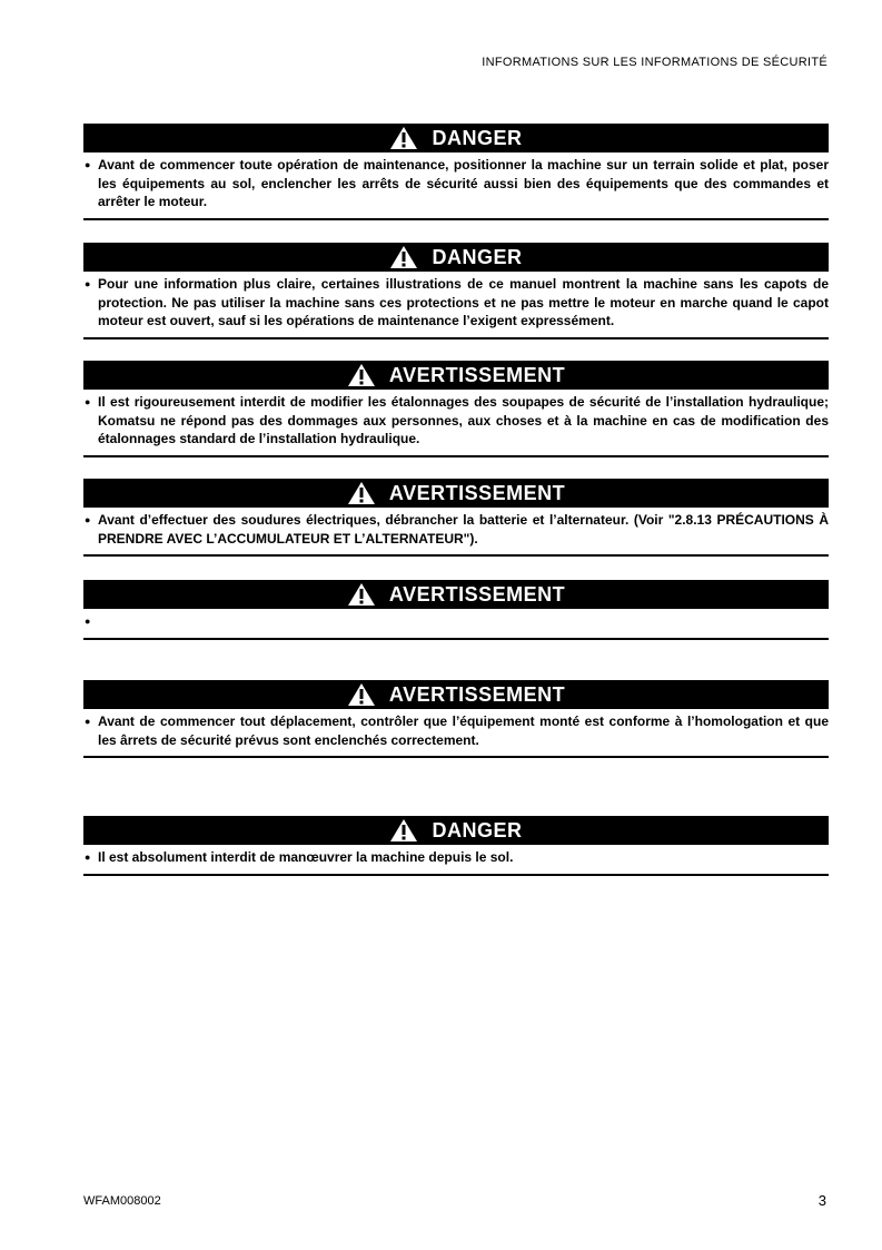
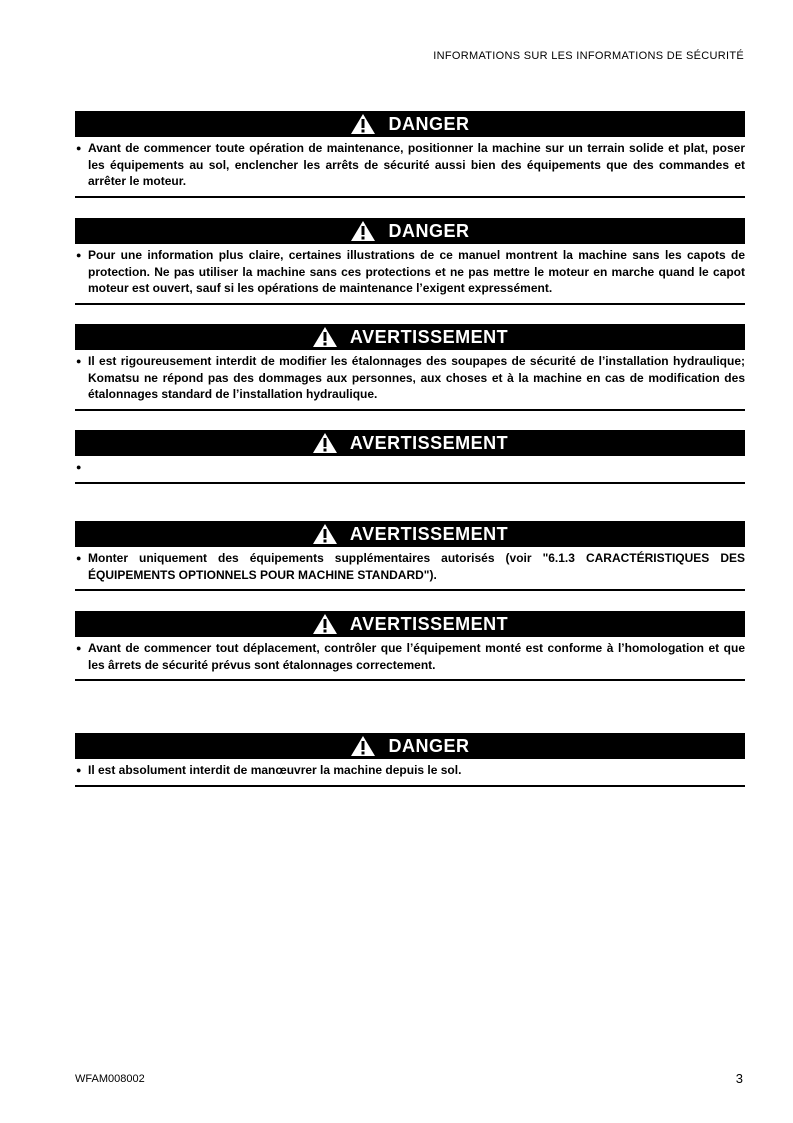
  INFORMATIONS SUR LES INFORMATIONS DE SÉCURITÉ
  DANGER
  ●
  Avant de commencer toute opération de maintenance, positionner la machine sur un terrain solide et plat, poser les équipements au sol, enclencher les arrêts de sécurité aussi bien des équipements que des commandes et arrêter le moteur.
  DANGER
  ●
  Pour une information plus claire, certaines illustrations de ce manuel montrent la machine sans les capots de protection. Ne pas utiliser la machine sans ces protections et ne pas mettre le moteur en marche quand le capot moteur est ouvert, sauf si les opérations de maintenance l’exigent expressément.
  AVERTISSEMENT
  ●
  Il est rigoureusement interdit de modifier les étalonnages des soupapes de sécurité de l’installation hydraulique; Komatsu ne répond pas des dommages aux personnes, aux choses et à la machine en cas de modification des étalonnages standard de l’installation hydraulique.
  AVERTISSEMENT
  ●
- Avant d’effectuer des soudures électriques, débrancher la batterie et l’alternateur. (Voir "2.8.13 PRÉCAUTIONS À PRENDRE AVEC L’ACCUMULATEUR ET L’ALTERNATEUR").
  AVERTISSEMENT
  ●
+ Monter uniquement des équipements supplémentaires autorisés (voir "6.1.3 CARACTÉRISTIQUES DES ÉQUIPEMENTS OPTIONNELS POUR MACHINE STANDARD").
  AVERTISSEMENT
  ●
- Avant de commencer tout déplacement, contrôler que l’équipement monté est conforme à l’homologation et que les ârrets de sécurité prévus sont enclenchés correctement.
+ Avant de commencer tout déplacement, contrôler que l’équipement monté est conforme à l’homologation et que les ârrets de sécurité prévus sont étalonnages correctement.
  DANGER
  ●
  Il est absolument interdit de manœuvrer la machine depuis le sol.
  WFAM008002
  3
